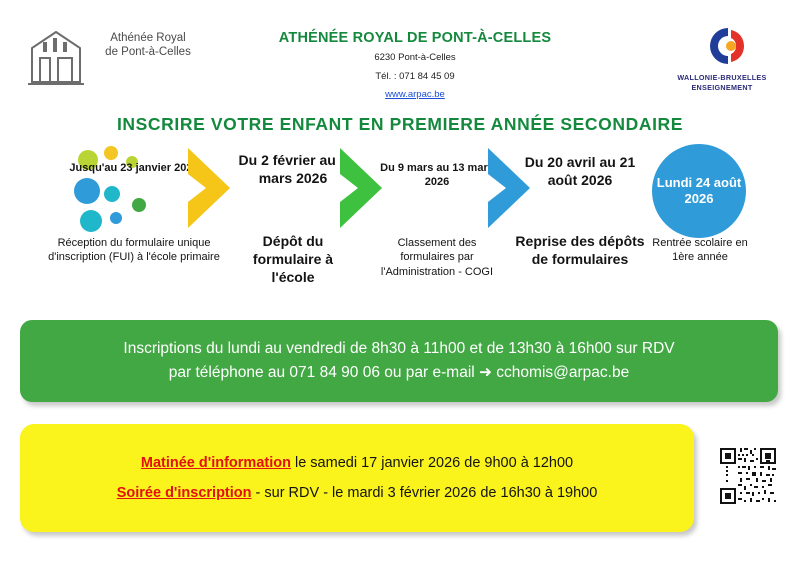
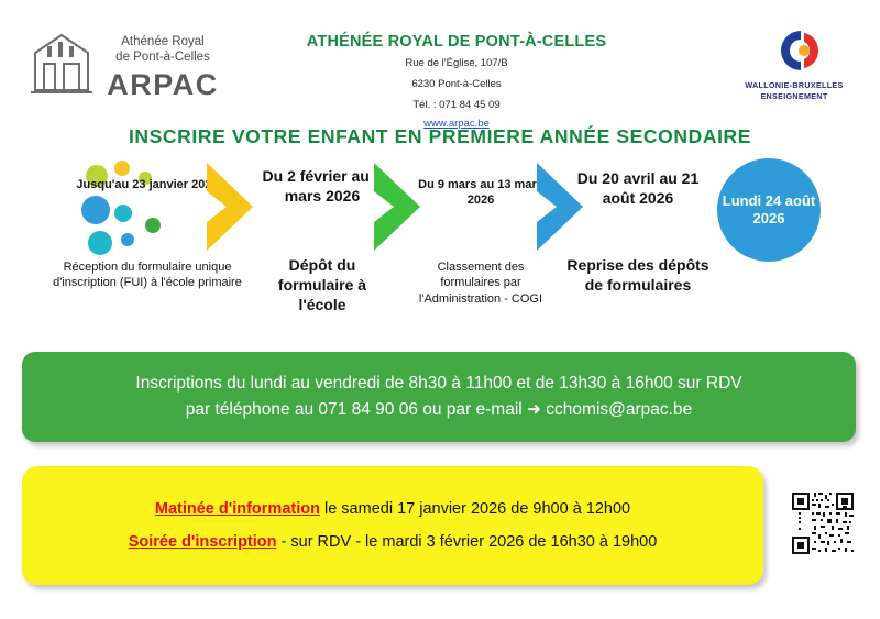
  Athénée Royal
  de Pont-à-Celles
+ ARPAC
  ATHÉNÉE ROYAL DE PONT-À-CELLES
+ Rue de l'Église, 107/B
  6230 Pont-à-Celles
  Tél. : 071 84 45 09
  www.arpac.be
  WALLONIE-BRUXELLES
  ENSEIGNEMENT
  INSCRIRE VOTRE ENFANT EN PREMIERE ANNÉE SECONDAIRE
  Jusqu'au 23 janvier 20
  Réception du formulaire unique d'inscription (FUI) à l'école primaire
  Du 2 février au mars 2026
  Dépôt du formulaire à l'école
  Du 9 mars au 13 mar 2026
  Classement des formulaires par l'Administration - COGI
  Du 20 avril au 21 août 2026
  Reprise des dépôts de formulaires
  Lundi 24 août 2026
- Rentrée scolaire en 1ère année
  Inscriptions du lundi au vendredi de 8h30 à 11h00 et de 13h30 à 16h00 sur RDV
  par téléphone au 071 84 90 06 ou par e-mail ➜ cchomis@arpac.be
  Matinée d'information le samedi 17 janvier 2026 de 9h00 à 12h00
  Soirée d'inscription - sur RDV - le mardi 3 février 2026 de 16h30 à 19h00
